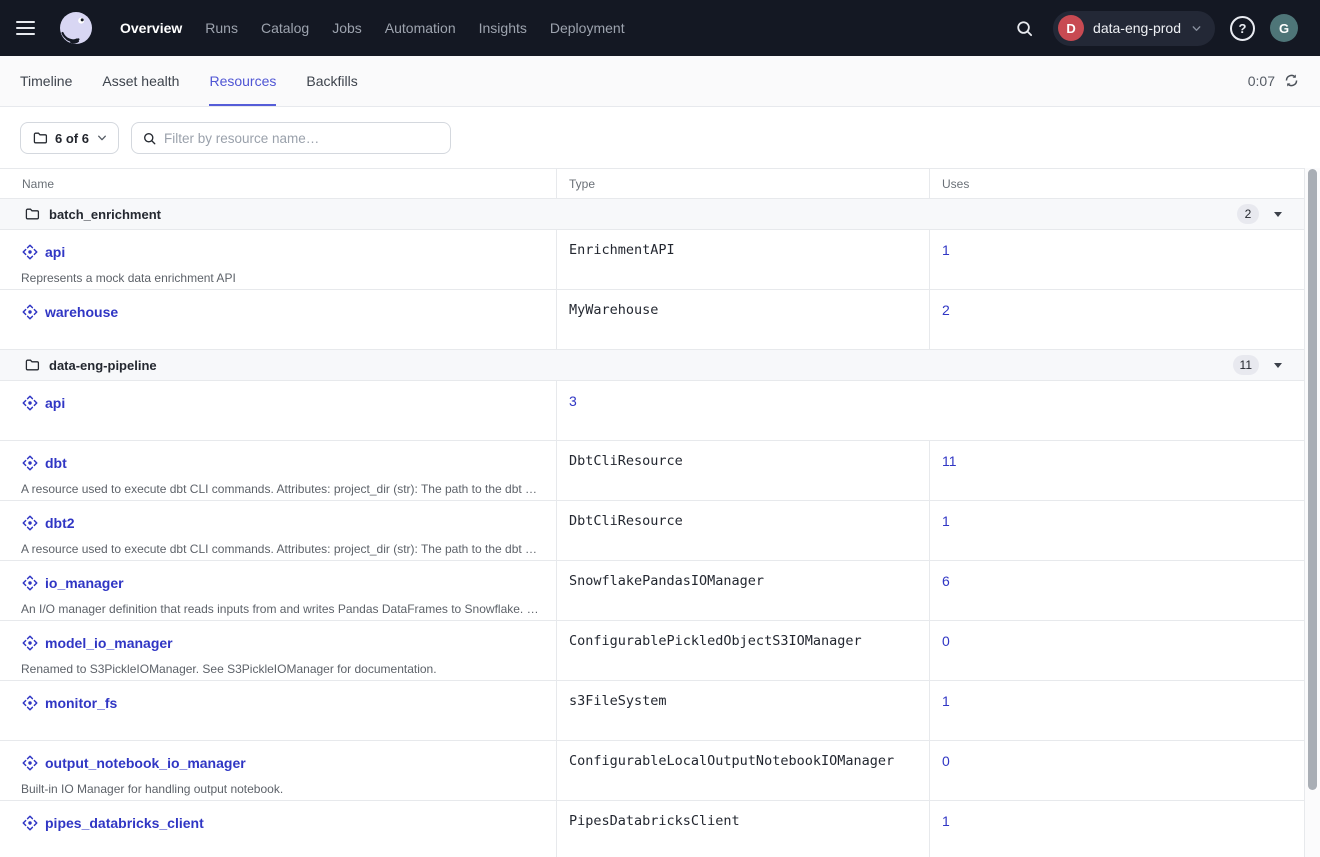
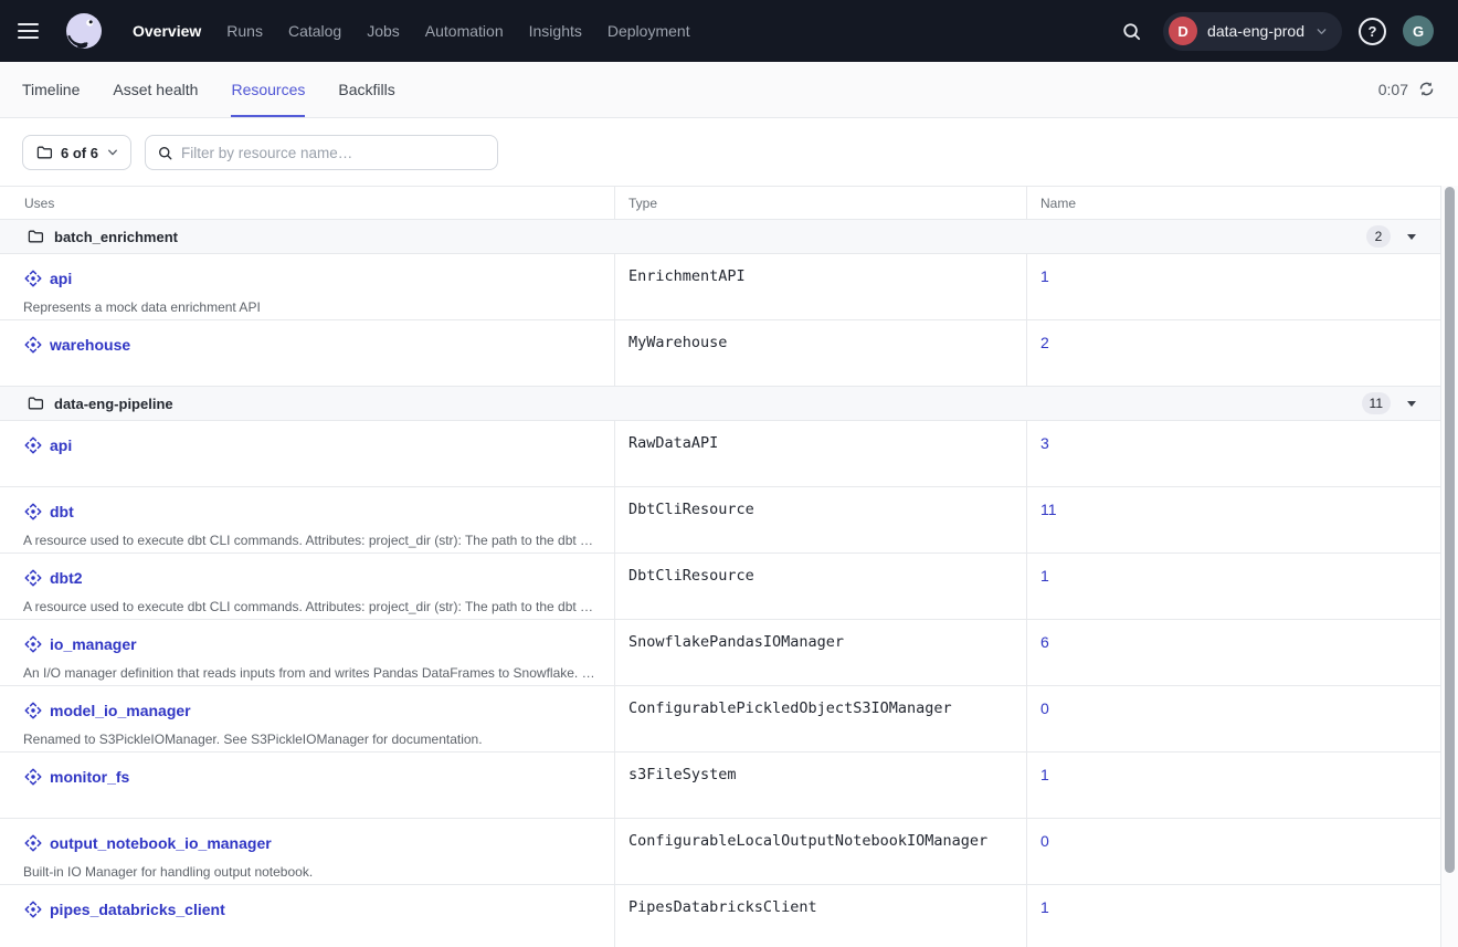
  Overview
  Runs
  Catalog
  Jobs
  Automation
  Insights
  Deployment
  D
  data-eng-prod
  ?
  G
  Timeline
  Asset health
  Resources
  Backfills
  0:07
  6 of 6
  Filter by resource name…
- Name
+ Uses
  Type
- Uses
+ Name
  batch_enrichment
  2
  api
  Represents a mock data enrichment API
  EnrichmentAPI
  1
  warehouse
  MyWarehouse
  2
  data-eng-pipeline
  11
  api
+ RawDataAPI
  3
  dbt
  A resource used to execute dbt CLI commands. Attributes: project_dir (str): The path to the dbt pro
  DbtCliResource
  11
  dbt2
  A resource used to execute dbt CLI commands. Attributes: project_dir (str): The path to the dbt pro
  DbtCliResource
  1
  io_manager
  An I/O manager definition that reads inputs from and writes Pandas DataFrames to Snowflake. W
  SnowflakePandasIOManager
  6
  model_io_manager
  Renamed to S3PickleIOManager. See S3PickleIOManager for documentation.
  ConfigurablePickledObjectS3IOManager
  0
  monitor_fs
  s3FileSystem
  1
  output_notebook_io_manager
  Built-in IO Manager for handling output notebook.
  ConfigurableLocalOutputNotebookIOManager
  0
  pipes_databricks_client
  PipesDatabricksClient
  1
